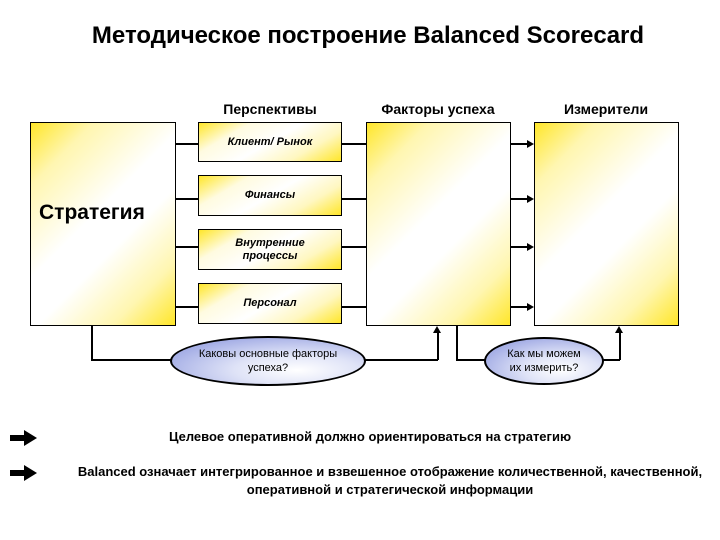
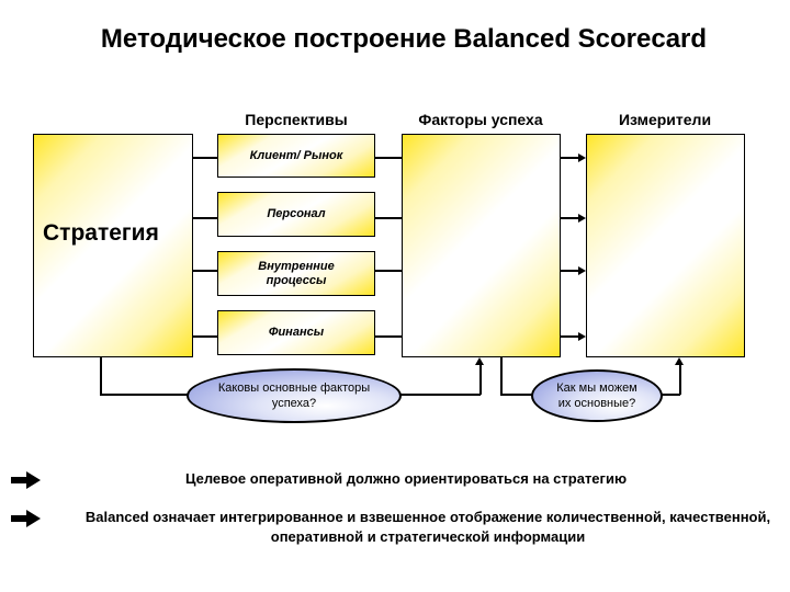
  Методическое построение Balanced Scorecard
  Перспективы
  Факторы успеха
  Измерители
  Стратегия
  Клиент/ Рынок
- Финансы
+ Персонал
  Внутренние процессы
- Персонал
+ Финансы
  Каковы основные факторы успеха?
- Как мы можем их измерить?
+ Как мы можем их основные?
  Целевое оперативной должно ориентироваться на стратегию
  Balanced означает интегрированное и взвешенное отображение количественной, качественной, оперативной и стратегической информации
